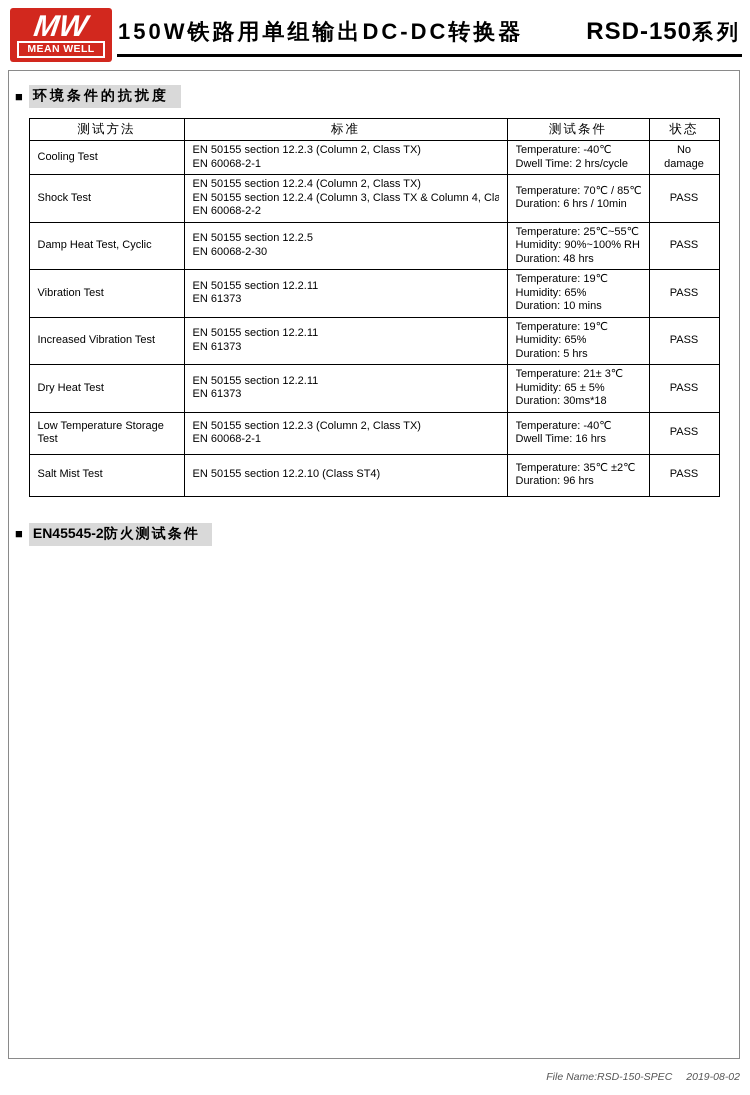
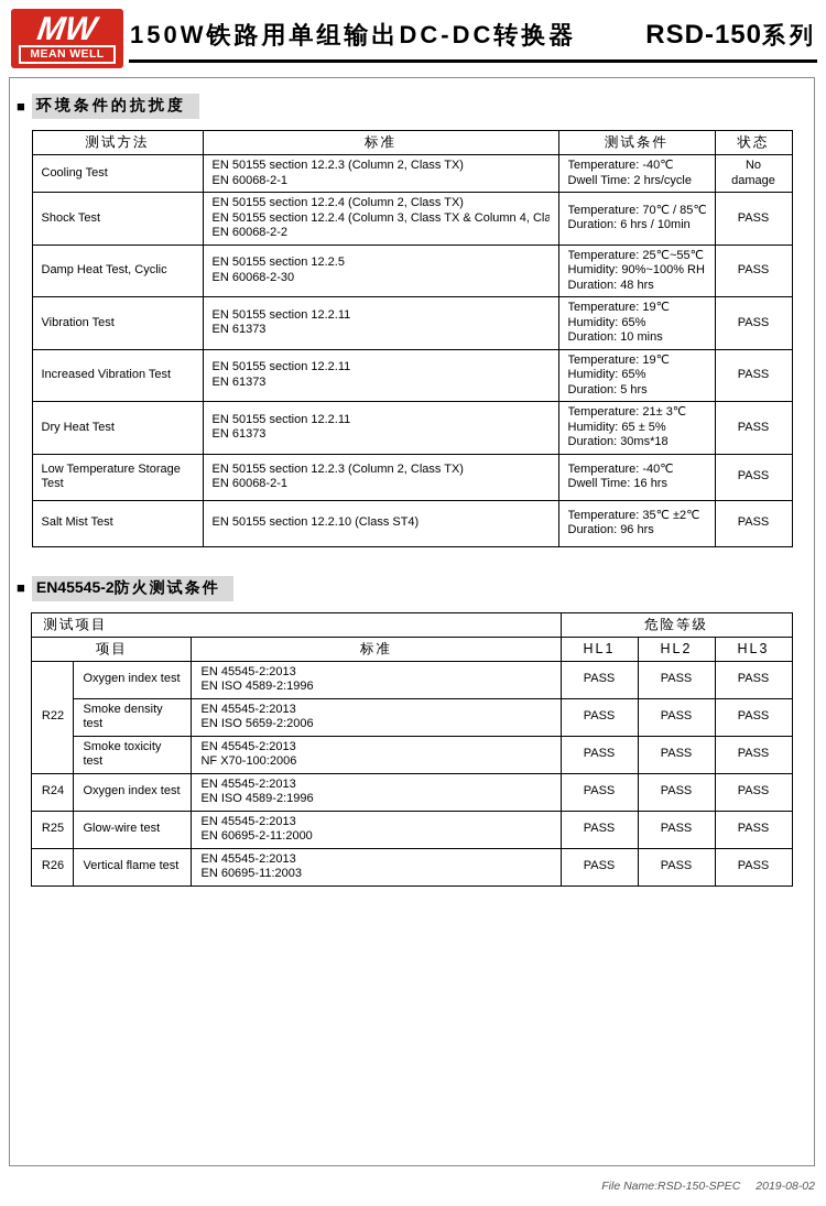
  MEAN WELL
  150W铁路用单组输出DC-DC转换器
  RSD-150系列
  ■
  环境条件的抗扰度
  测试方法	标准	测试条件	状态
  Cooling Test	EN 50155 section 12.2.3 (Column 2, Class TX) EN 60068-2-1	Temperature: -40℃ Dwell Time: 2 hrs/cycle	No damage
  Shock Test	EN 50155 section 12.2.4 (Column 2, Class TX) EN 50155 section 12.2.4 (Column 3, Class TX & Column 4, Cla EN 60068-2-2	Temperature: 70℃ / 85℃ Duration: 6 hrs / 10min	PASS
  Damp Heat Test, Cyclic	EN 50155 section 12.2.5 EN 60068-2-30	Temperature: 25℃~55℃ Humidity: 90%~100% RH Duration: 48 hrs	PASS
  Vibration Test	EN 50155 section 12.2.11 EN 61373	Temperature: 19℃ Humidity: 65% Duration: 10 mins	PASS
  Increased Vibration Test	EN 50155 section 12.2.11 EN 61373	Temperature: 19℃ Humidity: 65% Duration: 5 hrs	PASS
  Dry Heat Test	EN 50155 section 12.2.11 EN 61373	Temperature: 21± 3℃ Humidity: 65 ± 5% Duration: 30ms*18	PASS
  Low Temperature Storage Test	EN 50155 section 12.2.3 (Column 2, Class TX) EN 60068-2-1	Temperature: -40℃ Dwell Time: 16 hrs	PASS
  Salt Mist Test	EN 50155 section 12.2.10 (Class ST4)	Temperature: 35℃ ±2℃ Duration: 96 hrs	PASS
  ■
  EN45545-2防火测试条件
+ 测试项目	危险等级
+ 项目	标准	HL1	HL2	HL3
+ R22	Oxygen index test	EN 45545-2:2013 EN ISO 4589-2:1996	PASS	PASS	PASS
+ Smoke density test	EN 45545-2:2013 EN ISO 5659-2:2006	PASS	PASS	PASS
+ Smoke toxicity test	EN 45545-2:2013 NF X70-100:2006	PASS	PASS	PASS
+ R24	Oxygen index test	EN 45545-2:2013 EN ISO 4589-2:1996	PASS	PASS	PASS
+ R25	Glow-wire test	EN 45545-2:2013 EN 60695-2-11:2000	PASS	PASS	PASS
+ R26	Vertical flame test	EN 45545-2:2013 EN 60695-11:2003	PASS	PASS	PASS
  File Name:RSD-150-SPEC 2019-08-02
